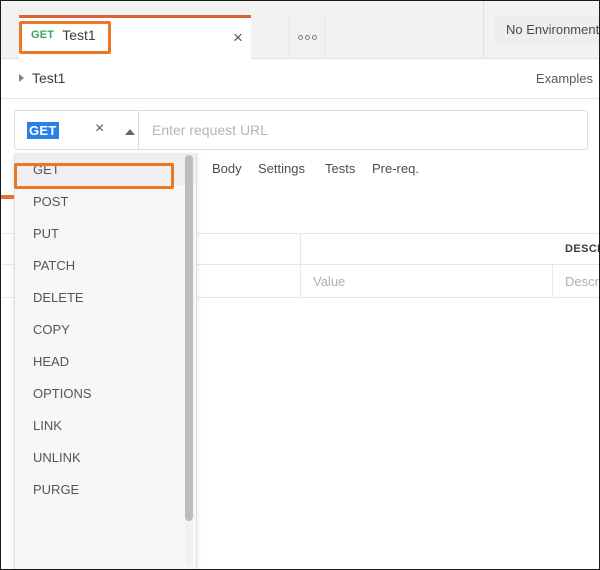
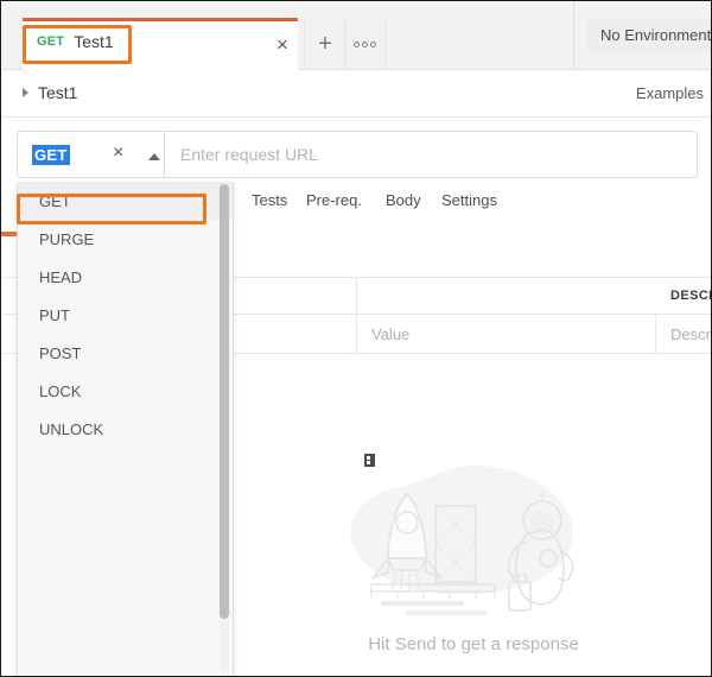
  GET
  Test1
  ×
+ +
  No Environment
  Test1
  Examples
  GET
  ×
  Enter request URL
- Body
+ Tests
- Settings
+ Pre-req.
- Tests
+ Body
- Pre-req.
+ Settings
  Value
+ Hit Send to get a response
  GET
- POST
+ PURGE
- PUT
+ HEAD
- PATCH
- DELETE
- COPY
- HEAD
+ PUT
- OPTIONS
- LINK
- UNLINK
- PURGE
+ POST
+ LOCK
+ UNLOCK
